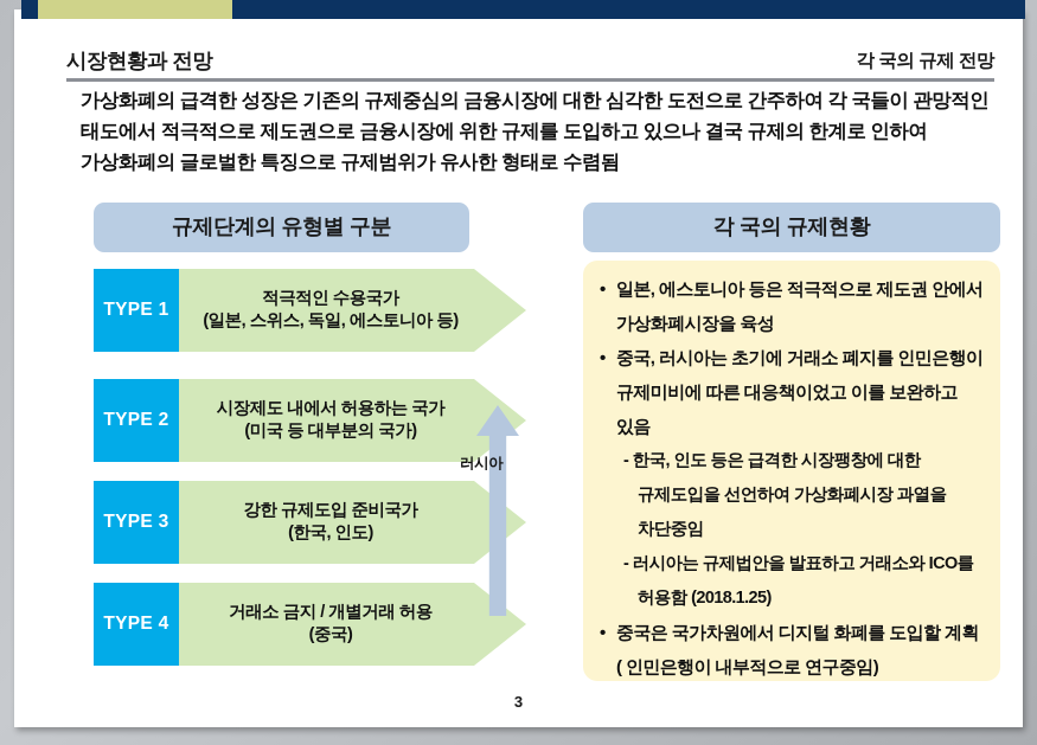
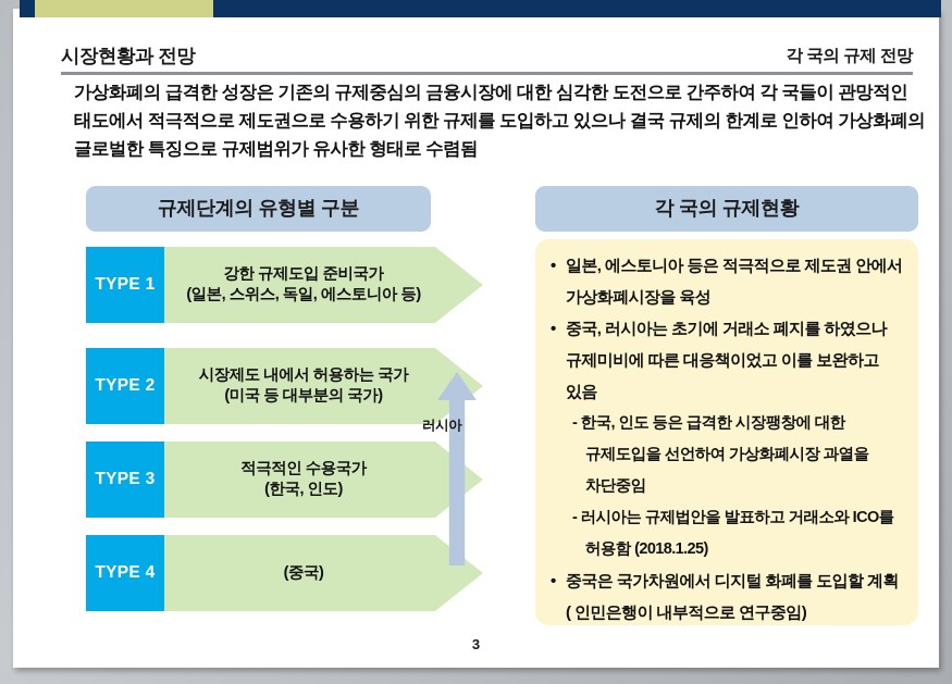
  시장현황과 전망
  각 국의 규제 전망
- 가상화폐의 급격한 성장은 기존의 규제중심의 금융시장에 대한 심각한 도전으로 간주하여 각 국들이 관망적인 태도에서 적극적으로 제도권으로 금융시장에 위한 규제를 도입하고 있으나 결국 규제의 한계로 인하여 가상화폐의 글로벌한 특징으로 규제범위가 유사한 형태로 수렴됨
+ 가상화폐의 급격한 성장은 기존의 규제중심의 금융시장에 대한 심각한 도전으로 간주하여 각 국들이 관망적인 태도에서 적극적으로 제도권으로 수용하기 위한 규제를 도입하고 있으나 결국 규제의 한계로 인하여 가상화폐의 글로벌한 특징으로 규제범위가 유사한 형태로 수렴됨
  규제단계의 유형별 구분
  각 국의 규제현황
  TYPE 1
- 적극적인 수용국가
+ 강한 규제도입 준비국가
  (일본, 스위스, 독일, 에스토니아 등)
  TYPE 2
  시장제도 내에서 허용하는 국가
  (미국 등 대부분의 국가)
  TYPE 3
- 강한 규제도입 준비국가
+ 적극적인 수용국가
  (한국, 인도)
  TYPE 4
- 거래소 금지 / 개별거래 허용
  (중국)
  러시아
  •
  일본, 에스토니아 등은 적극적으로 제도권 안에서 가상화폐시장을 육성
  •
- 중국, 러시아는 초기에 거래소 폐지를 인민은행이 규제미비에 따른 대응책이었고 이를 보완하고 있음
+ 중국, 러시아는 초기에 거래소 폐지를 하였으나 규제미비에 따른 대응책이었고 이를 보완하고 있음
  - 한국, 인도 등은 급격한 시장팽창에 대한 규제도입을 선언하여 가상화폐시장 과열을 차단중임
  - 러시아는 규제법안을 발표하고 거래소와 ICO를 허용함 (2018.1.25)
  •
  중국은 국가차원에서 디지털 화폐를 도입할 계획( 인민은행이 내부적으로 연구중임)
  3
